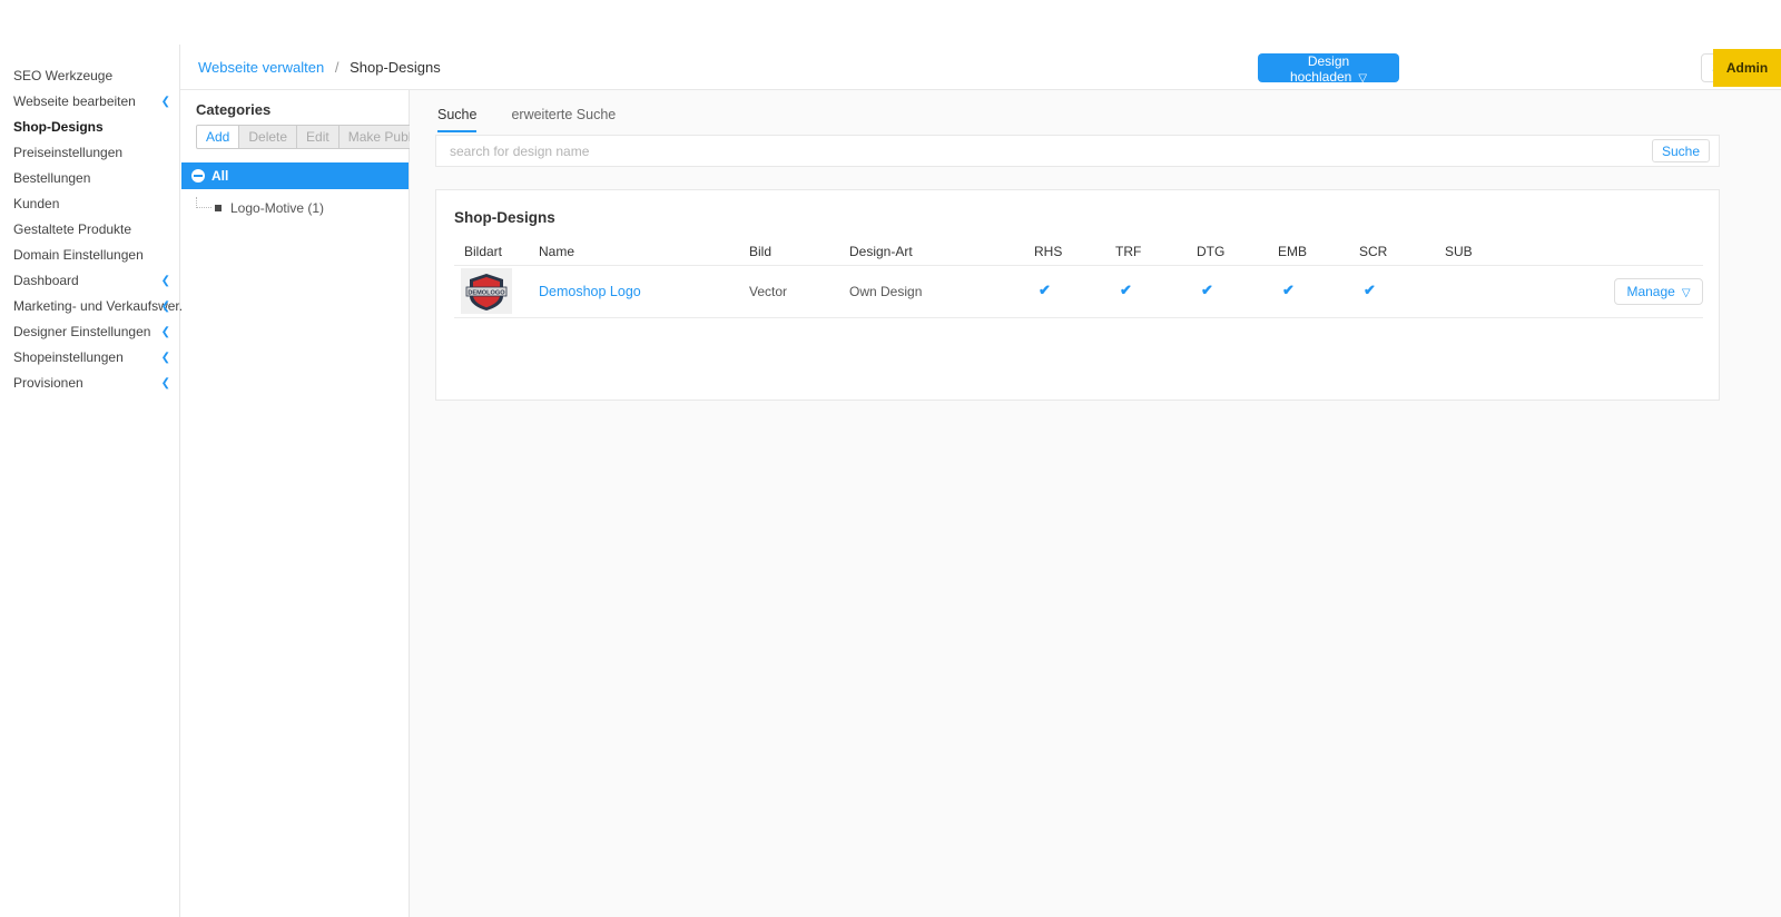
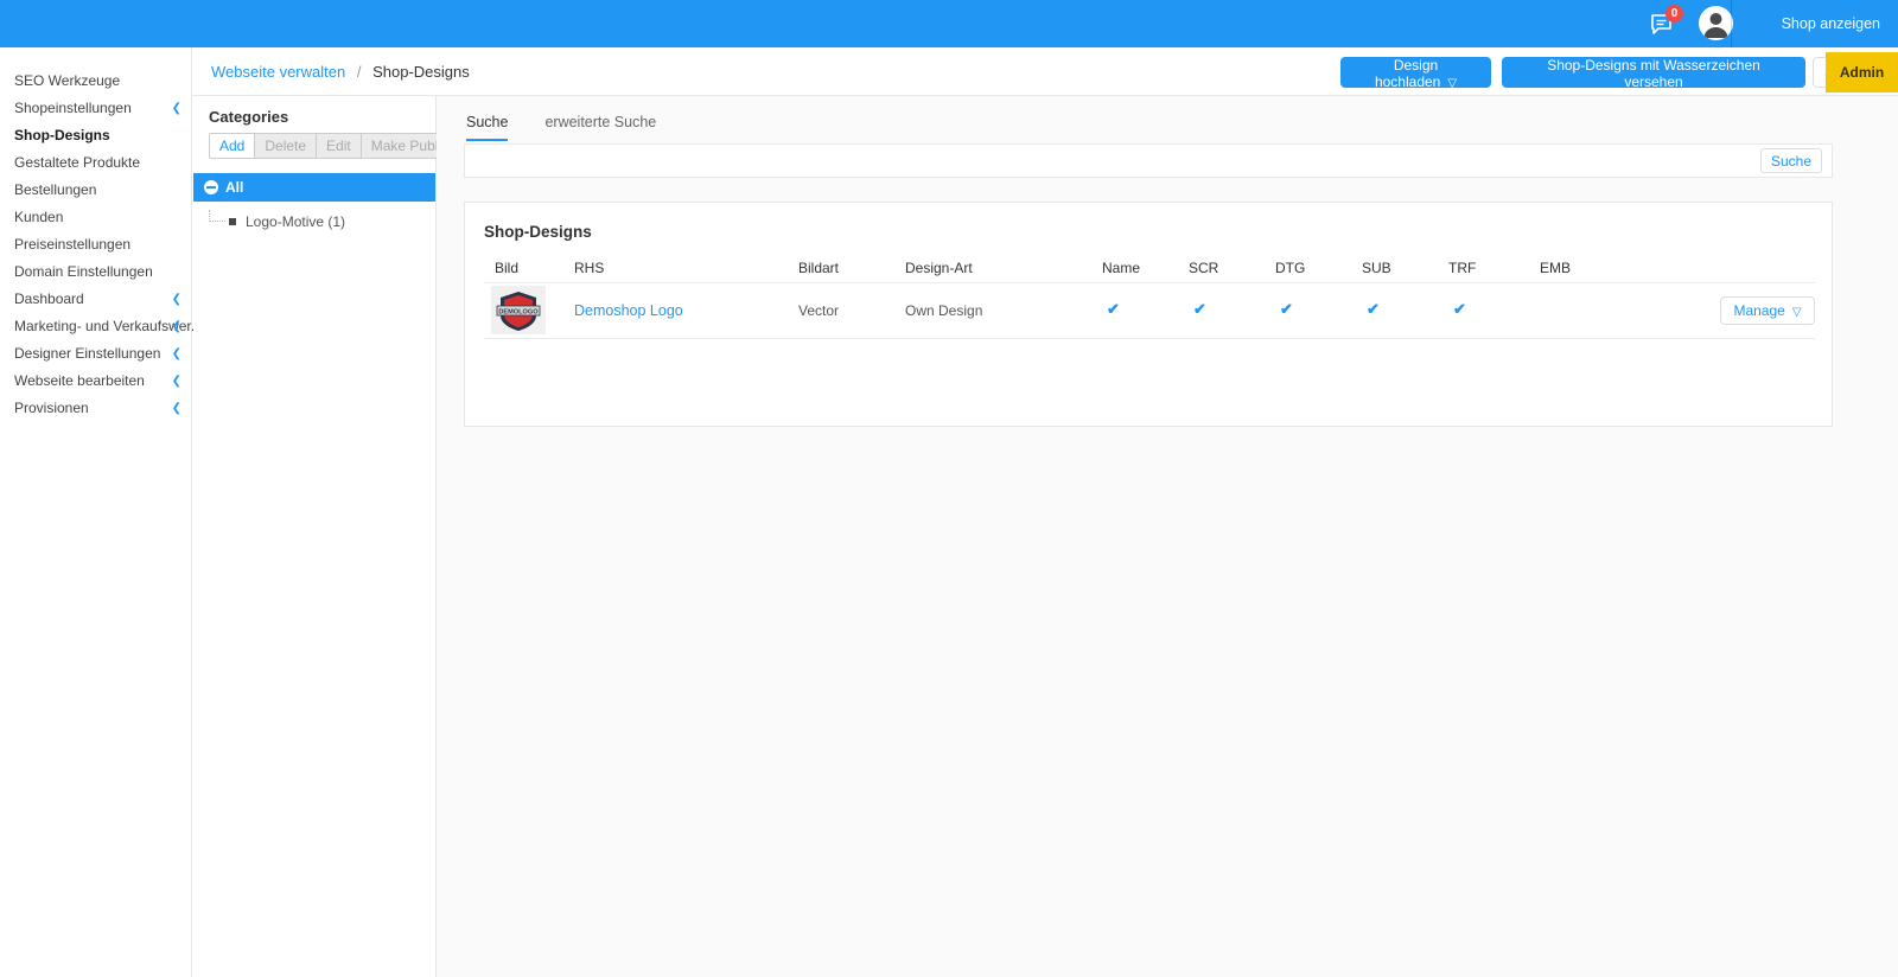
+ 0
+ Shop anzeigen
  SEO Werkzeuge
- Webseite bearbeiten
+ Shopeinstellungen
  ❮
  Shop-Designs
- Preiseinstellungen
+ Gestaltete Produkte
  Bestellungen
  Kunden
- Gestaltete Produkte
+ Preiseinstellungen
  Domain Einstellungen
  Dashboard
  ❮
  Marketing- und Verkaufswer
  ❮
  Designer Einstellungen
  ❮
- Shopeinstellungen
+ Webseite bearbeiten
  ❮
  Provisionen
  ❮
  Webseite verwalten / Shop-Designs
  Design hochladen ▽
+ Shop-Designs mit Wasserzeichen versehen
  Admin
  Categories
  Add
  Delete
  Edit
  Make Pub
  All
  Logo-Motive (1)
  Suche
  erweiterte Suche
- search for design name
  Suche
  Shop-Designs
- Bildart
+ Bild
- Name
+ RHS
- Bild
+ Bildart
  Design-Art
- RHS
+ Name
- TRF
+ SCR
  DTG
- EMB
+ SUB
- SCR
+ TRF
- SUB
+ EMB
  Demoshop Logo
  Vector
  Own Design
  ✔
  ✔
  ✔
  ✔
  ✔
  Manage ▽
